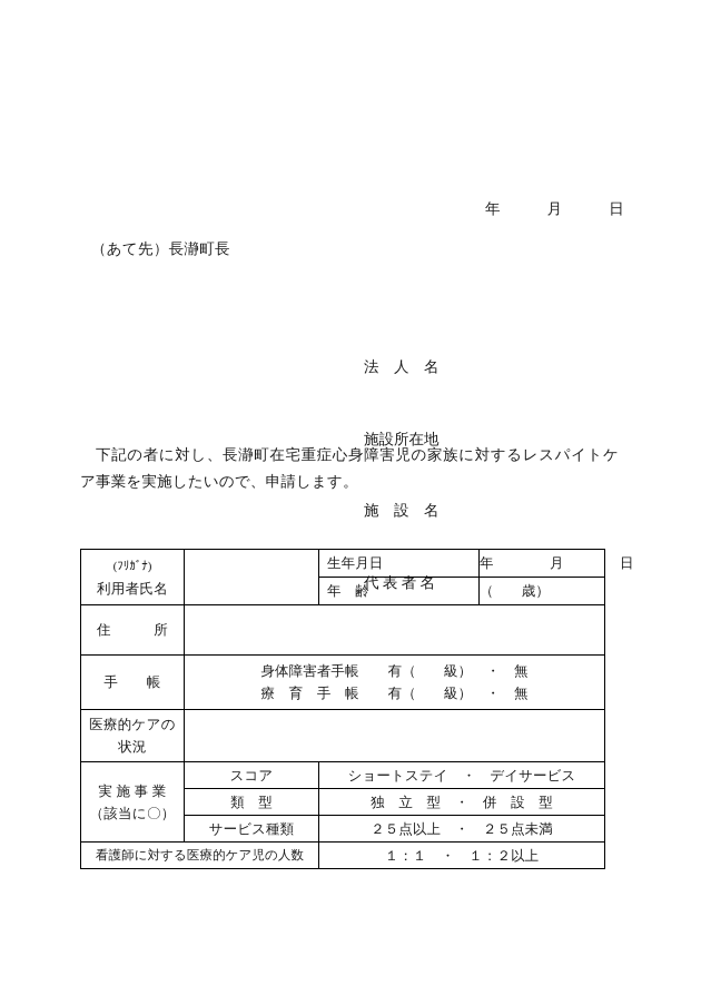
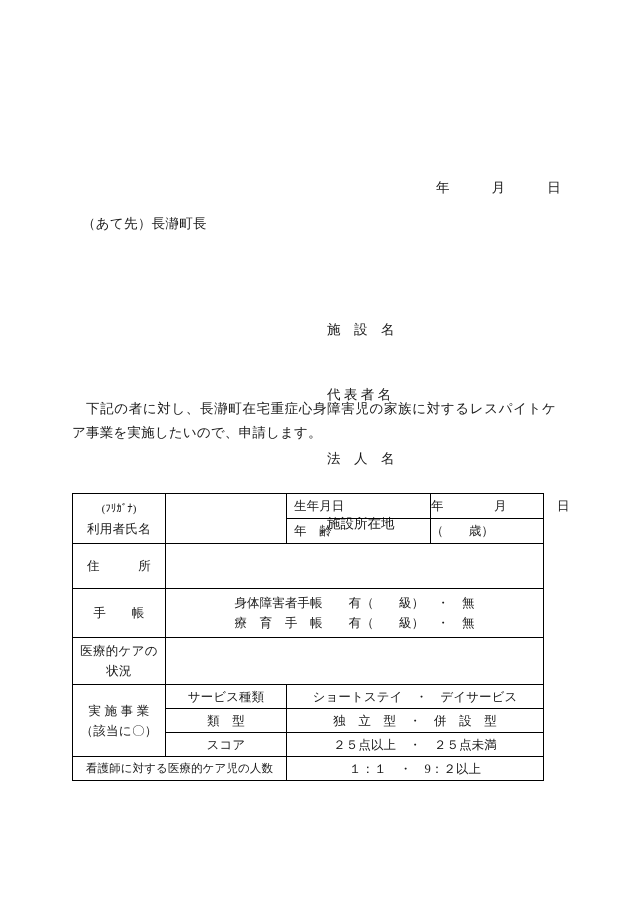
  年 月 日
  （あて先）長瀞町長
- 法 人 名
+ 施 設 名
- 施設所在地
+ 代 表 者 名
- 施 設 名
+ 法 人 名
- 代 表 者 名
+ 施設所在地
  下記の者に対し、長瀞町在宅重症心身障害児の家族に対するレスパイトケア事業を実施したいので、申請します。
  (ﾌﾘｶﾞﾅ)利用者氏名		生年月日	年 月 日
  年 齢	（ 歳）
  住 所
  手 帳	身体障害者手帳 有（ 級） ・ 無療 育 手 帳 有（ 級） ・ 無
  医療的ケアの状況
- 実 施 事 業（該当に〇）	スコア	ショートステイ ・ デイサービス
+ 実 施 事 業（該当に〇）	サービス種類	ショートステイ ・ デイサービス
  類 型	独 立 型 ・ 併 設 型
- サービス種類	２５点以上 ・ ２５点未満
+ スコア	２５点以上 ・ ２５点未満
- 看護師に対する医療的ケア児の人数	１：１ ・ １：２以上
+ 看護師に対する医療的ケア児の人数	１：１ ・ 9：２以上
